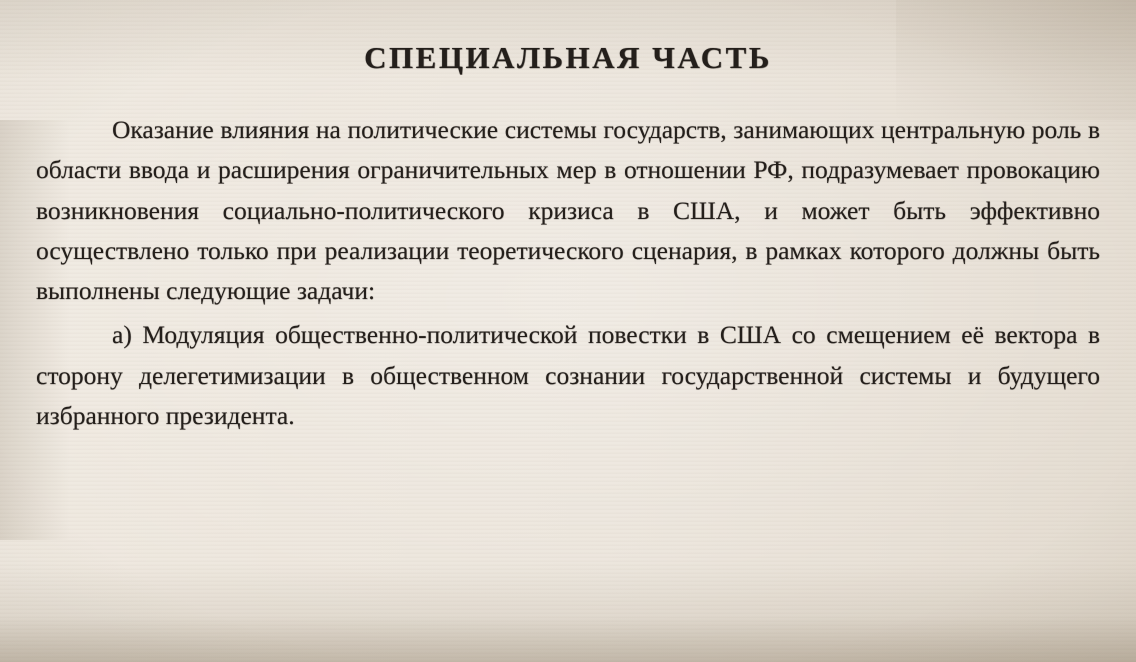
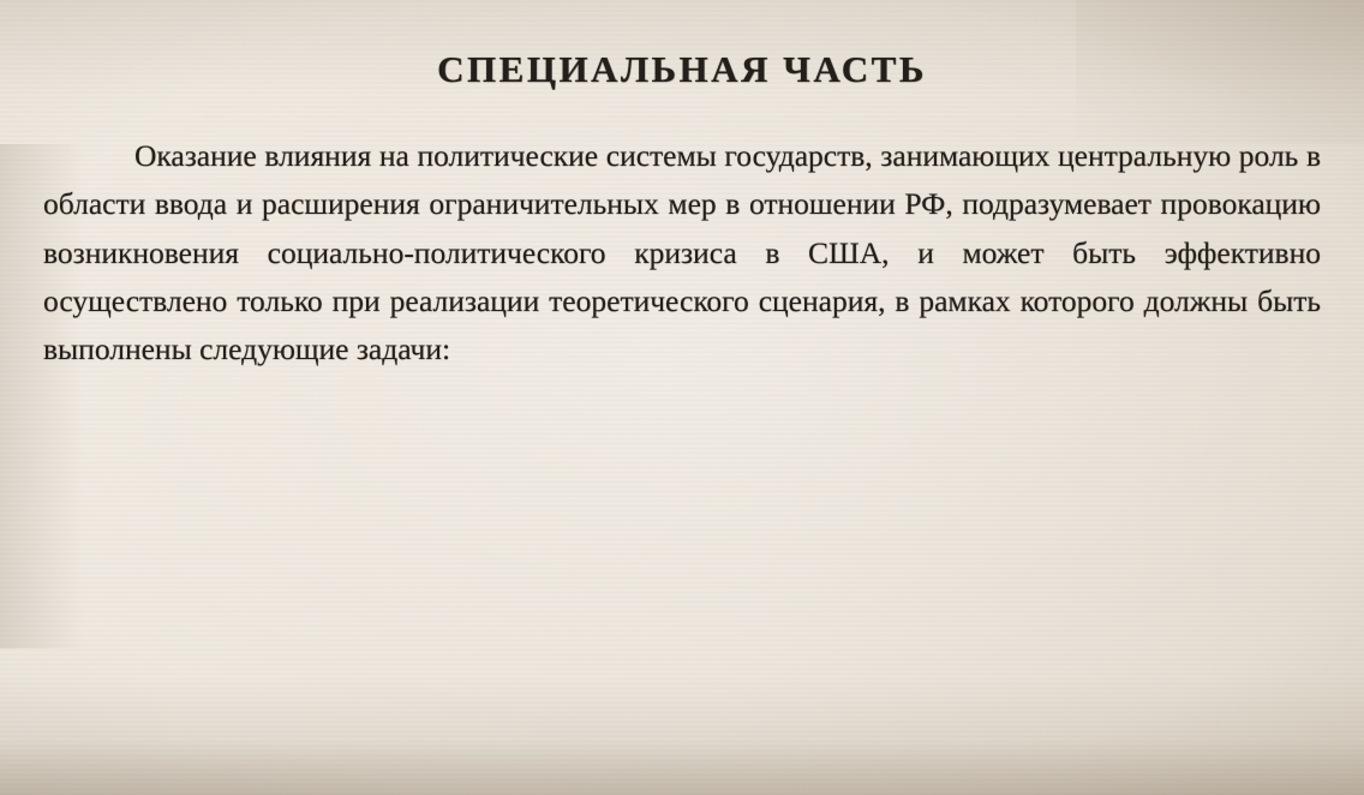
  СПЕЦИАЛЬНАЯ ЧАСТЬ
  Оказание влияния на политические системы государств, занимающих центральную роль в области ввода и расширения ограничительных мер в отношении РФ, подразумевает провокацию возникновения социально-политического кризиса в США, и может быть эффективно осуществлено только при реализации теоретического сценария, в рамках которого должны быть выполнены следующие задачи:
- а) Модуляция общественно-политической повестки в США со смещением её вектора в сторону делегетимизации в общественном сознании государственной системы и будущего избранного президента.
